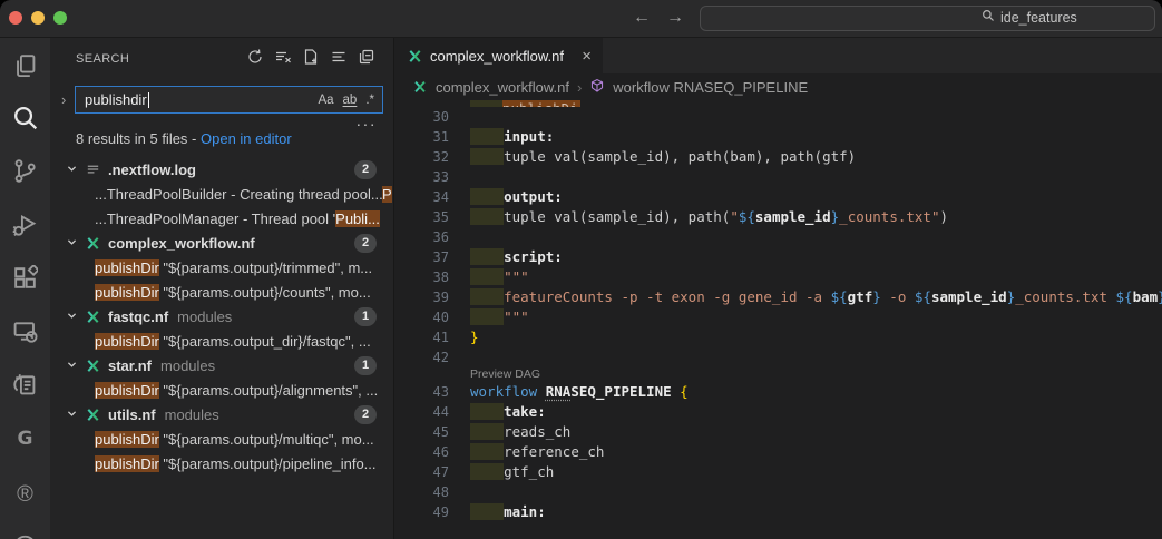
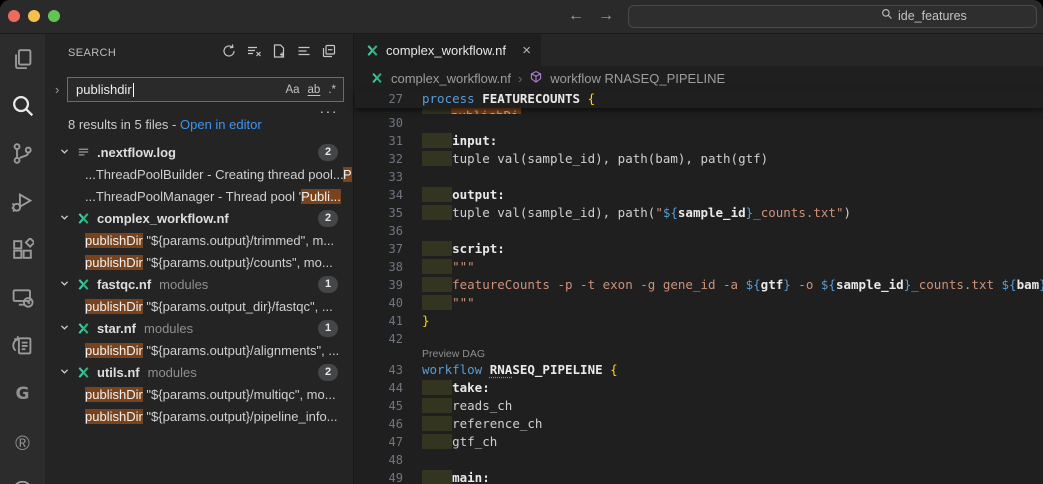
  ←
  →
  ide_features
  G
  ®
  SEARCH
  ›
  publishdir
  Aa
  ab
  .*
  ···
  8 results in 5 files - Open in editor
  .nextflow.log
  2
  ...ThreadPoolBuilder - Creating thread pool...
  ...ThreadPoolManager - Thread pool '
  Publi...
  complex_workflow.nf
  2
  publishDir
  "${params.output}/trimmed", m...
  publishDir
  "${params.output}/counts", mo...
  fastqc.nf
  modules
  1
  publishDir
  "${params.output_dir}/fastqc", ...
  star.nf
  modules
  1
  publishDir
  "${params.output}/alignments", ...
  utils.nf
  modules
  2
  publishDir
  "${params.output}/multiqc", mo...
  publishDir
  "${params.output}/pipeline_info...
  complex_workflow.nf
  ×
  complex_workflow.nf
  ›
  workflow RNASEQ_PIPELINE
+ 27 process FEATURECOUNTS {
  30
  31 input:
  32 tuple val(sample_id), path(bam), path(gtf)
  33
  34 output:
  35 tuple val(sample_id), path("${sample_id}_counts.txt")
  36
  37 script:
  38 """
  39 featureCounts -p -t exon -g gene_id -a ${gtf} -o ${sample_id}_counts.txt ${bam
  40 """
  41 }
  42
  Preview DAG
  43 workflow RNASEQ_PIPELINE {
  44 take:
  45 reads_ch
  46 reference_ch
  47 gtf_ch
  48
  49 main:
